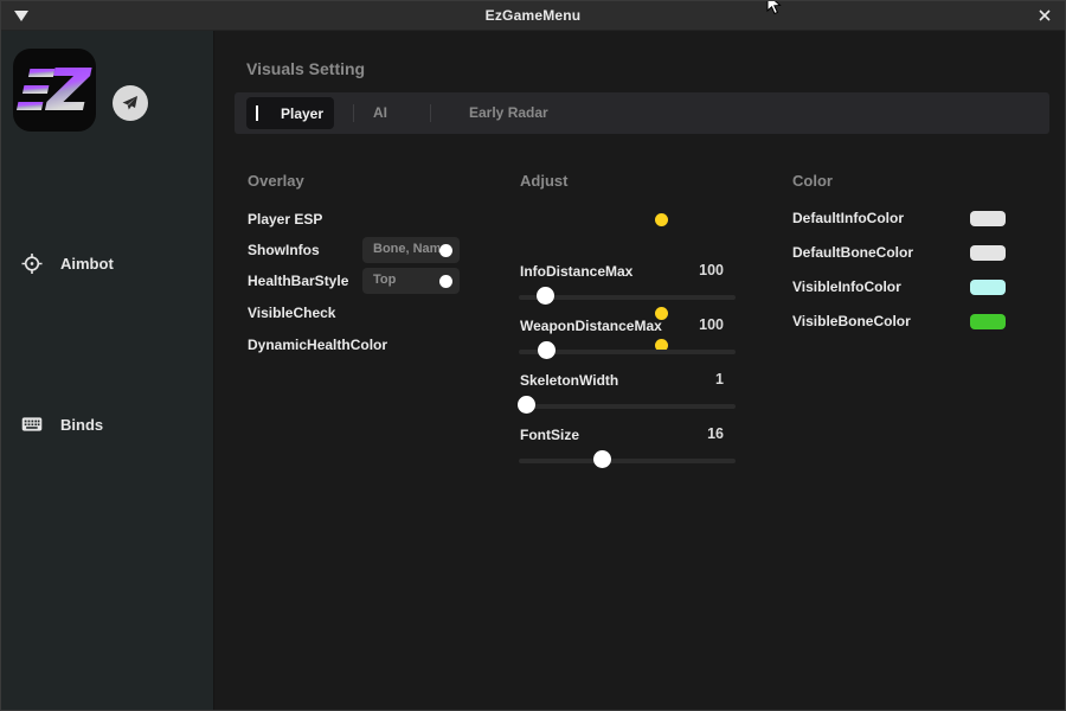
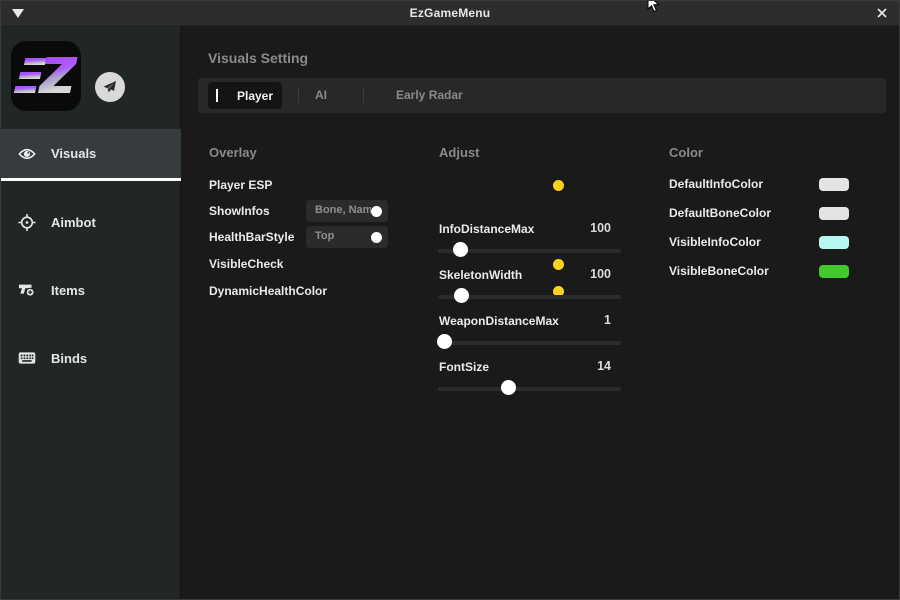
  EzGameMenu
+ Visuals
  Aimbot
+ Items
  Binds
  Visuals Setting
  Player
  AI
  Early Radar
  Overlay
  Player ESP
  ShowInfos
  Bone, Nam
  HealthBarStyle
  Top
  VisibleCheck
  DynamicHealthColor
  Adjust
  InfoDistanceMax
  100
- WeaponDistanceMax
+ SkeletonWidth
  100
- SkeletonWidth
+ WeaponDistanceMax
  1
  FontSize
- 16
+ 14
  Color
  DefaultInfoColor
  DefaultBoneColor
  VisibleInfoColor
  VisibleBoneColor
